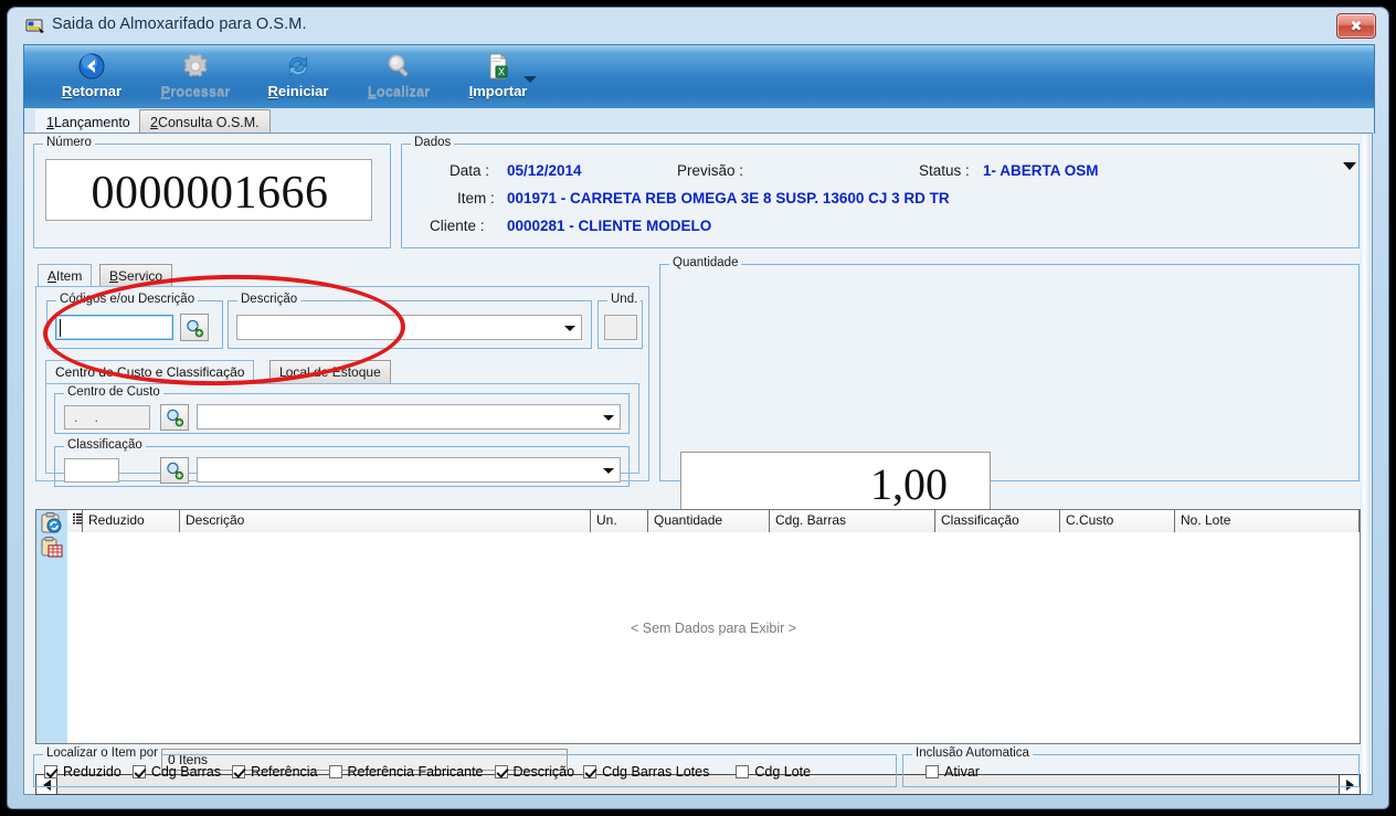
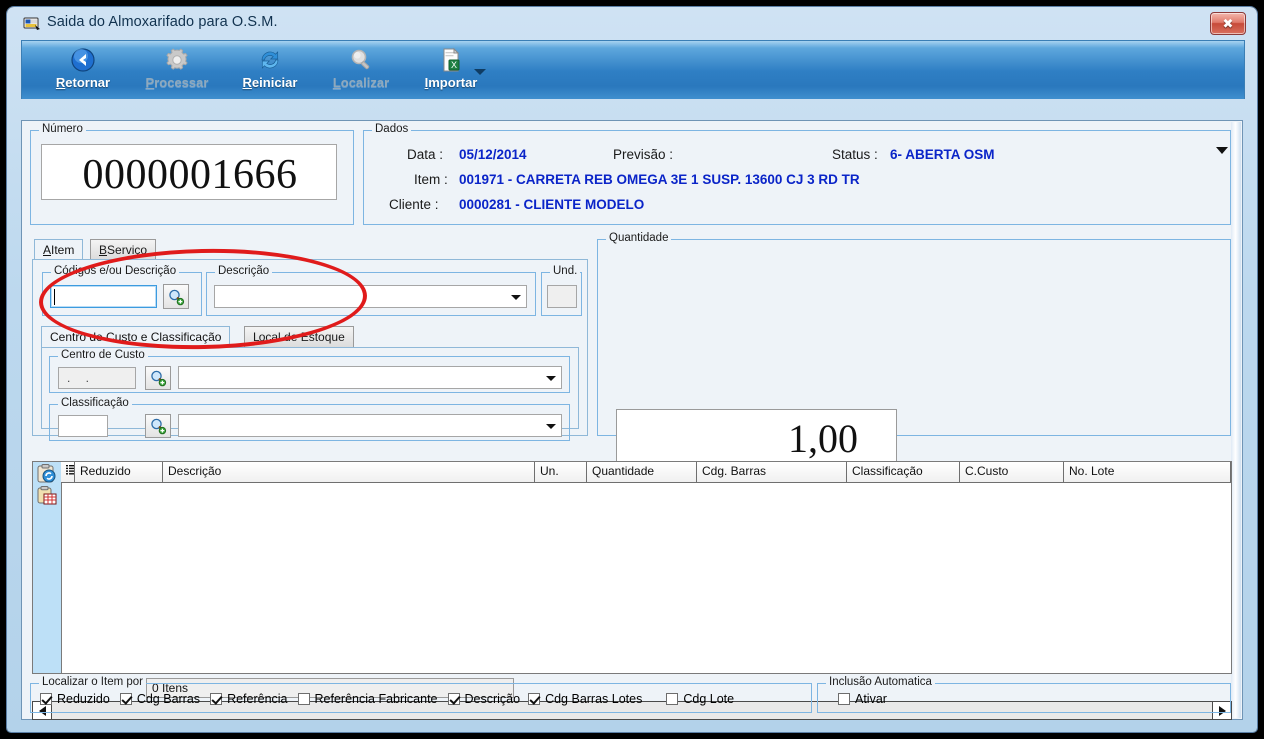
  Saida do Almoxarifado para O.S.M.
  ✖
  Retornar
  Processar
  Reiniciar
  Localizar
  X
  Importar
- 1
- Lançamento
- 2
- Consulta O.S.M.
  Número
  0000001666
  Dados
  Data :
  05/12/2014
  Previsão :
  Status :
- 1- ABERTA OSM
+ 6- ABERTA OSM
  Item :
- 001971 - CARRETA REB OMEGA 3E 8 SUSP. 13600 CJ 3 RD TR
+ 001971 - CARRETA REB OMEGA 3E 1 SUSP. 13600 CJ 3 RD TR
  Cliente :
  0000281 - CLIENTE MODELO
  A
  Item
  B
  Serviço
  Códigos e/ou Descrição
  Descrição
  Und.
  Centro de Custo e Classificação
  L
  ocal de Estoque
  Centro de Custo
  . .
  Classificação
  Quantidade
  1,00
  Reduzido
  Descrição
  Un.
  Quantidade
  Cdg. Barras
  Classificação
  C.Custo
  No. Lote
- < Sem Dados para Exibir >
  0 Itens
  Localizar o Item por
  Reduzido
  Cdg Barras
  Referência
  Referência Fabricante
  Descrição
  Cdg Barras Lotes
  Cdg Lote
  Inclusão Automatica
  Ativar
